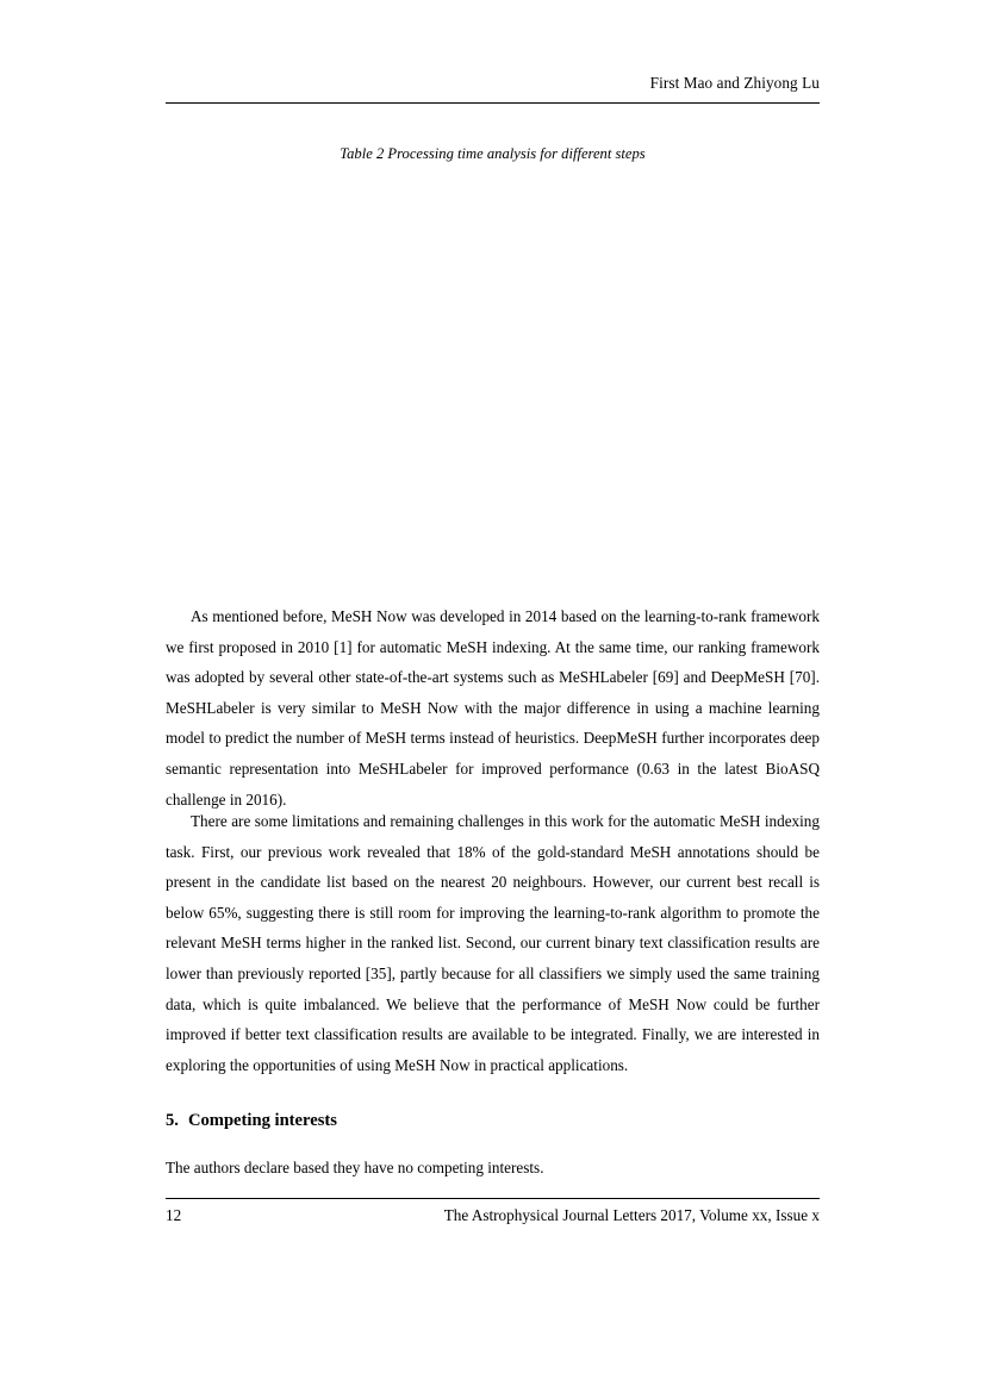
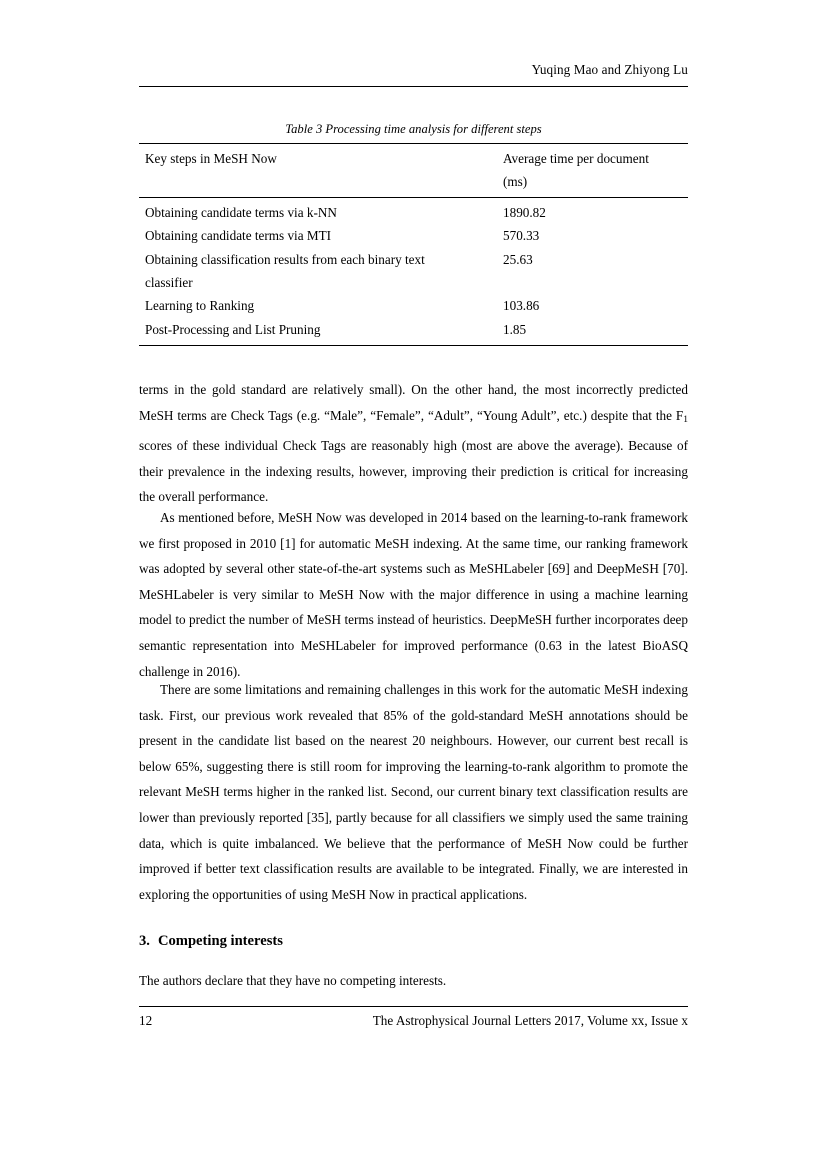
- First Mao and Zhiyong Lu
+ Yuqing Mao and Zhiyong Lu
- Table 2 Processing time analysis for different steps
+ Table 3 Processing time analysis for different steps
+ Key steps in MeSH Now
+ Average time per document
+ (ms)
+ Obtaining candidate terms via k-NN
+ 1890.82
+ Obtaining candidate terms via MTI
+ 570.33
+ Obtaining classification results from each binary text
+ classifier
+ 25.63
+ Learning to Ranking
+ 103.86
+ Post-Processing and List Pruning
+ 1.85
+ terms in the gold standard are relatively small). On the other hand, the most incorrectly predicted MeSH terms are Check Tags (e.g. “Male”, “Female”, “Adult”, “Young Adult”, etc.) despite that the F1 scores of these individual Check Tags are reasonably high (most are above the average). Because of their prevalence in the indexing results, however, improving their prediction is critical for increasing the overall performance.
  As mentioned before, MeSH Now was developed in 2014 based on the learning-to-rank framework we first proposed in 2010 [1] for automatic MeSH indexing. At the same time, our ranking framework was adopted by several other state-of-the-art systems such as MeSHLabeler [69] and DeepMeSH [70]. MeSHLabeler is very similar to MeSH Now with the major difference in using a machine learning model to predict the number of MeSH terms instead of heuristics. DeepMeSH further incorporates deep semantic representation into MeSHLabeler for improved performance (0.63 in the latest BioASQ challenge in 2016).
- There are some limitations and remaining challenges in this work for the automatic MeSH indexing task. First, our previous work revealed that 18% of the gold-standard MeSH annotations should be present in the candidate list based on the nearest 20 neighbours. However, our current best recall is below 65%, suggesting there is still room for improving the learning-to-rank algorithm to promote the relevant MeSH terms higher in the ranked list. Second, our current binary text classification results are lower than previously reported [35], partly because for all classifiers we simply used the same training data, which is quite imbalanced. We believe that the performance of MeSH Now could be further improved if better text classification results are available to be integrated. Finally, we are interested in exploring the opportunities of using MeSH Now in practical applications.
+ There are some limitations and remaining challenges in this work for the automatic MeSH indexing task. First, our previous work revealed that 85% of the gold-standard MeSH annotations should be present in the candidate list based on the nearest 20 neighbours. However, our current best recall is below 65%, suggesting there is still room for improving the learning-to-rank algorithm to promote the relevant MeSH terms higher in the ranked list. Second, our current binary text classification results are lower than previously reported [35], partly because for all classifiers we simply used the same training data, which is quite imbalanced. We believe that the performance of MeSH Now could be further improved if better text classification results are available to be integrated. Finally, we are interested in exploring the opportunities of using MeSH Now in practical applications.
- 5. Competing interests
+ 3. Competing interests
- The authors declare based they have no competing interests.
+ The authors declare that they have no competing interests.
  12
  The Astrophysical Journal Letters 2017, Volume xx, Issue x
